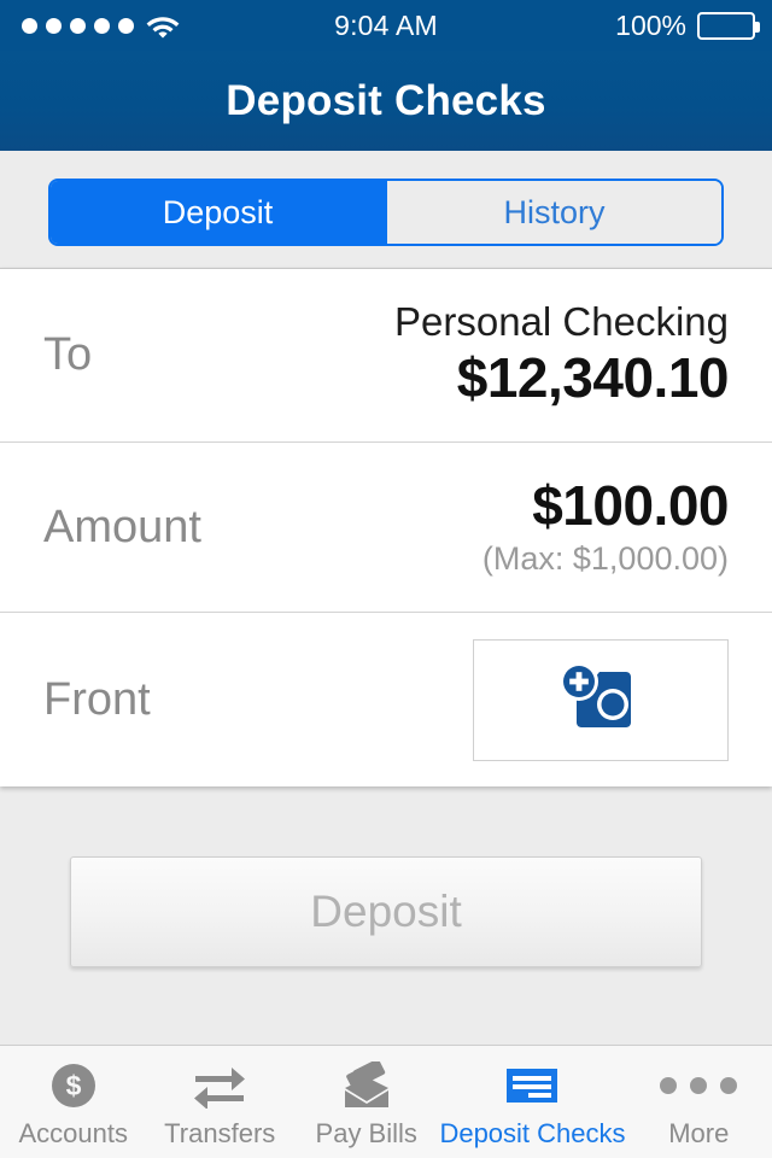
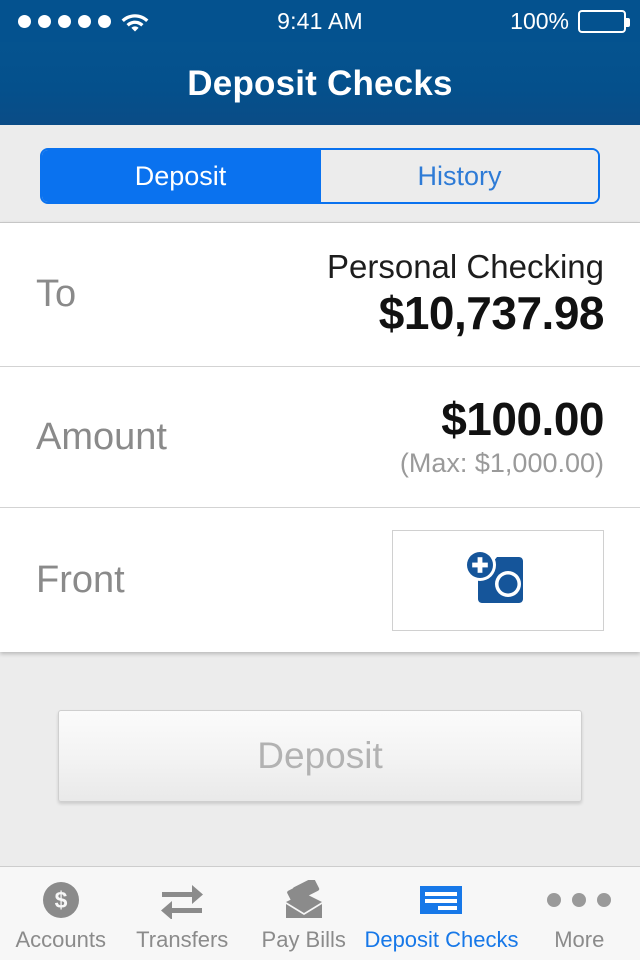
- 9:04 AM
+ 9:41 AM
  100%
  Deposit Checks
  Deposit
  History
  To
  Personal Checking
- $12,340.10
+ $10,737.98
  Amount
  $100.00
  (Max: $1,000.00)
  Front
  Deposit
  $
  Accounts
  Transfers
  Pay Bills
  Deposit Checks
  More
